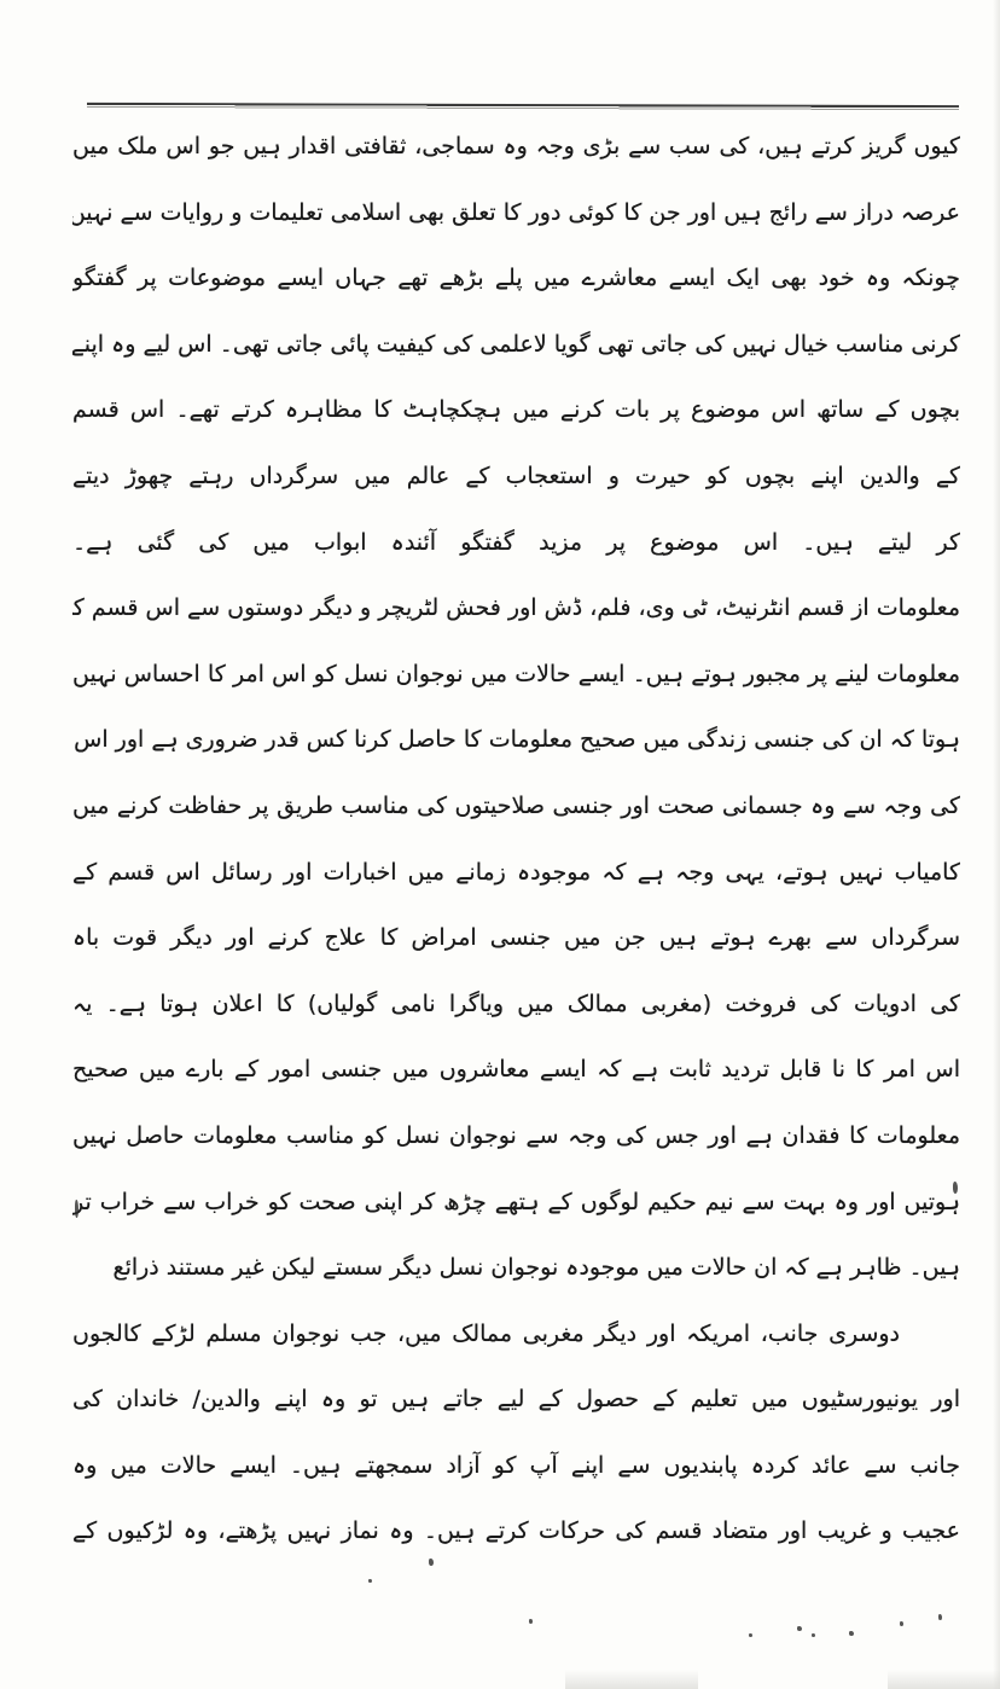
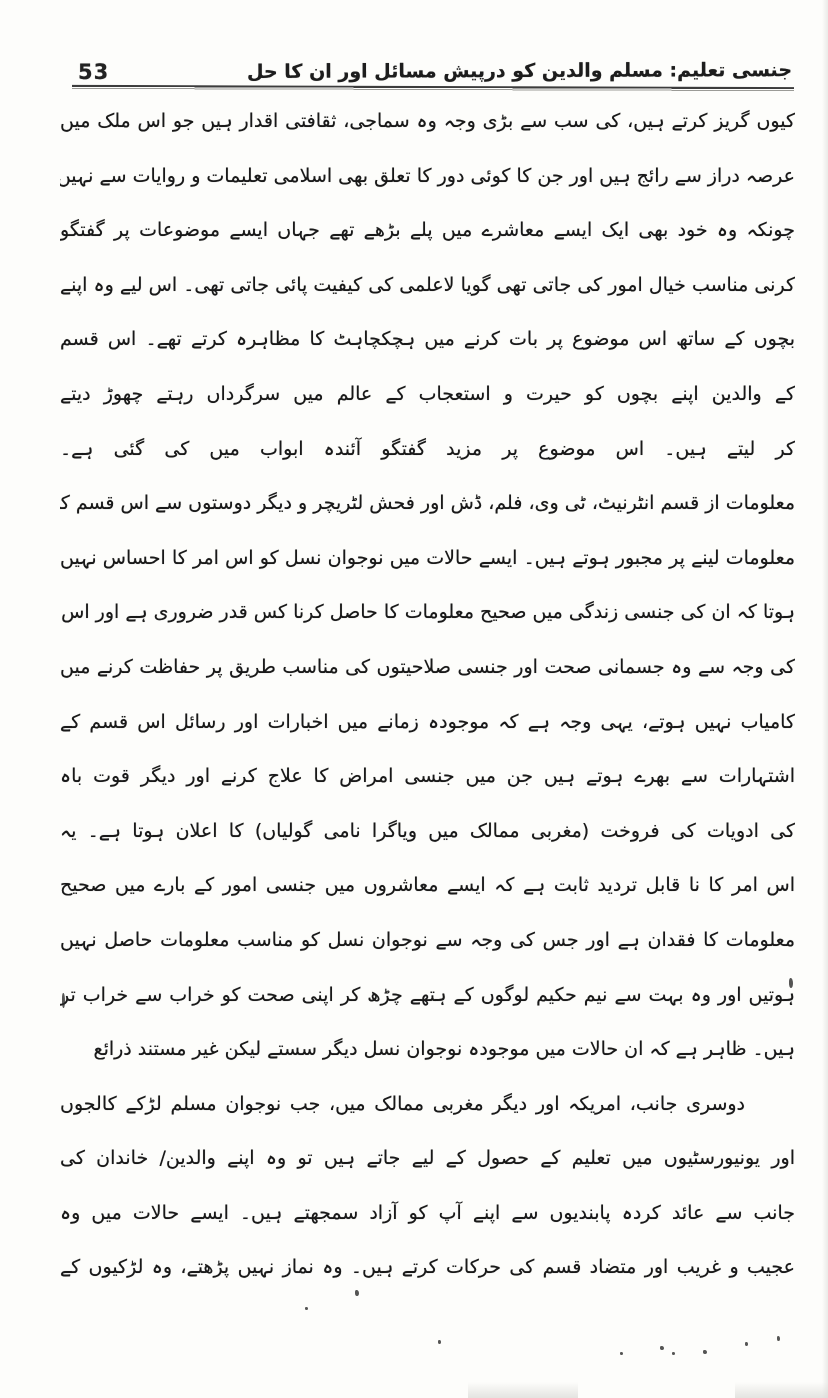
+ 53
+ جنسی تعلیم: مسلم والدین کو درپیش مسائل اور ان کا حل
  کیوں گریز کرتے ہیں، کی سب سے بڑی وجہ وہ سماجی، ثقافتی اقدار ہیں جو اس ملک میں
  عرصہ دراز سے رائج ہیں اور جن کا کوئی دور کا تعلق بھی اسلامی تعلیمات و روایات سے نہیں
  چونکہ وہ خود بھی ایک ایسے معاشرے میں پلے بڑھے تھے جہاں ایسے موضوعات پر گفتگو
- کرنی مناسب خیال نہیں کی جاتی تھی گویا لاعلمی کی کیفیت پائی جاتی تھی۔ اس لیے وہ اپنے
+ کرنی مناسب خیال امور کی جاتی تھی گویا لاعلمی کی کیفیت پائی جاتی تھی۔ اس لیے وہ اپنے
  بچوں کے ساتھ اس موضوع پر بات کرنے میں ہچکچاہٹ کا مظاہرہ کرتے تھے۔ اس قسم
  کے والدین اپنے بچوں کو حیرت و استعجاب کے عالم میں سرگرداں رہتے چھوڑ دیتے
  کر لیتے ہیں۔ اس موضوع پر مزید گفتگو آئندہ ابواب میں کی گئی ہے۔
  معلومات از قسم انٹرنیٹ، ٹی وی، فلم، ڈش اور فحش لٹریچر و دیگر دوستوں سے اس قسم ک
  معلومات لینے پر مجبور ہوتے ہیں۔ ایسے حالات میں نوجوان نسل کو اس امر کا احساس نہیں
  ہوتا کہ ان کی جنسی زندگی میں صحیح معلومات کا حاصل کرنا کس قدر ضروری ہے اور اس
  کی وجہ سے وہ جسمانی صحت اور جنسی صلاحیتوں کی مناسب طریق پر حفاظت کرنے میں
  کامیاب نہیں ہوتے، یہی وجہ ہے کہ موجودہ زمانے میں اخبارات اور رسائل اس قسم کے
- سرگرداں سے بھرے ہوتے ہیں جن میں جنسی امراض کا علاج کرنے اور دیگر قوت باہ
+ اشتہارات سے بھرے ہوتے ہیں جن میں جنسی امراض کا علاج کرنے اور دیگر قوت باہ
  کی ادویات کی فروخت (مغربی ممالک میں ویاگرا نامی گولیاں) کا اعلان ہوتا ہے۔ یہ
  اس امر کا نا قابل تردید ثابت ہے کہ ایسے معاشروں میں جنسی امور کے بارے میں صحیح
  معلومات کا فقدان ہے اور جس کی وجہ سے نوجوان نسل کو مناسب معلومات حاصل نہیں
  ہوتیں اور وہ بہت سے نیم حکیم لوگوں کے ہتھے چڑھ کر اپنی صحت کو خراب سے خراب تر
  ہیں۔ ظاہر ہے کہ ان حالات میں موجودہ نوجوان نسل دیگر سستے لیکن غیر مستند ذرائع
  دوسری جانب، امریکہ اور دیگر مغربی ممالک میں، جب نوجوان مسلم لڑکے کالجوں
  اور یونیورسٹیوں میں تعلیم کے حصول کے لیے جاتے ہیں تو وہ اپنے والدین/ خاندان کی
  جانب سے عائد کردہ پابندیوں سے اپنے آپ کو آزاد سمجھتے ہیں۔ ایسے حالات میں وہ
  عجیب و غریب اور متضاد قسم کی حرکات کرتے ہیں۔ وہ نماز نہیں پڑھتے، وہ لڑکیوں کے
